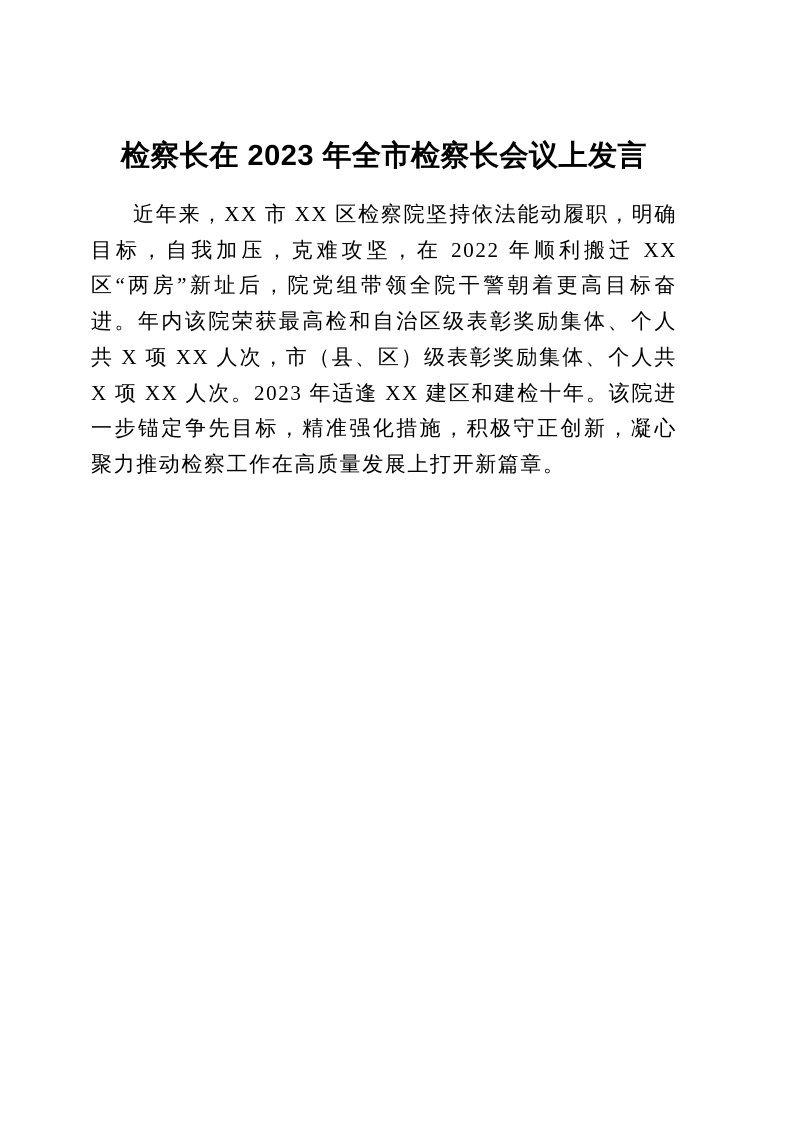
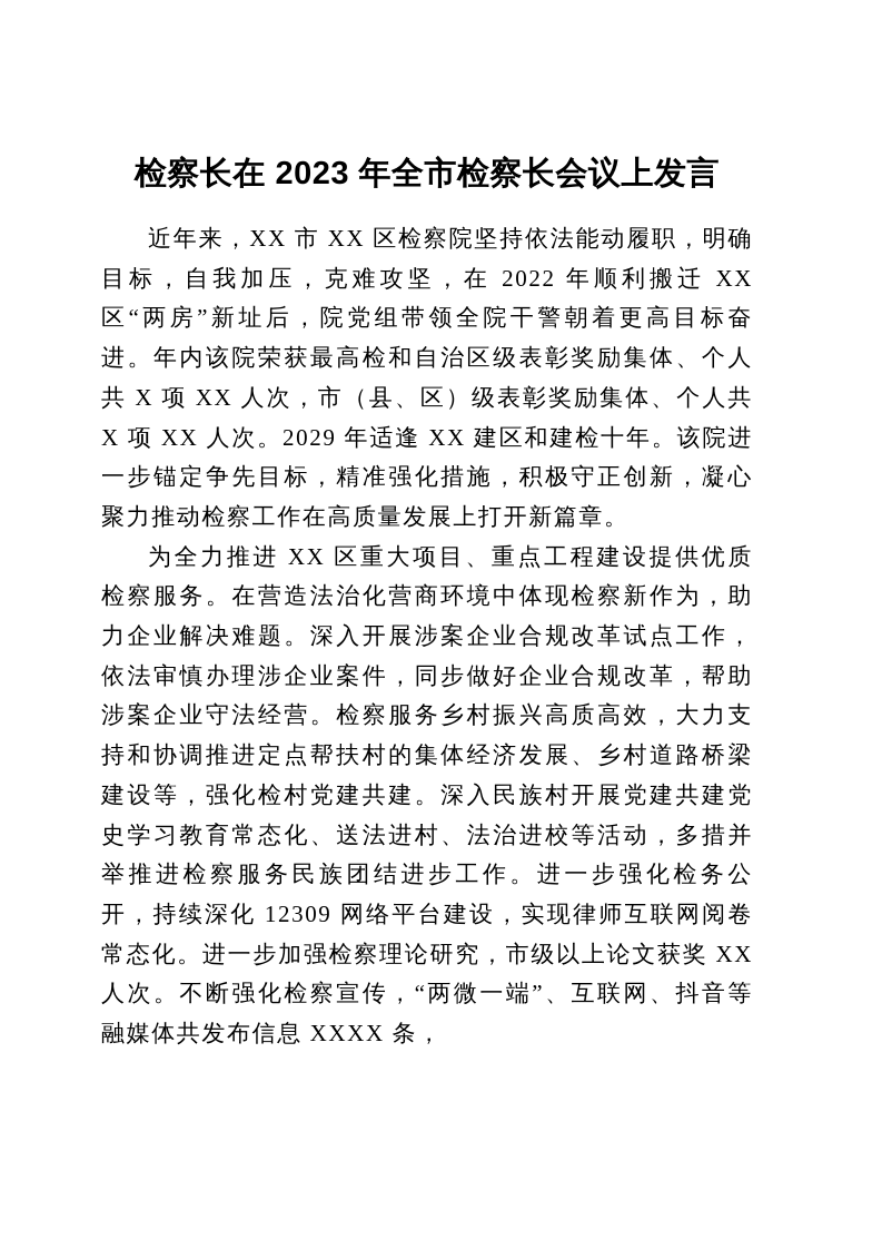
  检察长在 2023 年全市检察长会议上发言
- 近年来，XX 市 XX 区检察院坚持依法能动履职，明确目标，自我加压，克难攻坚，在 2022 年顺利搬迁 XX 区“两房”新址后，院党组带领全院干警朝着更高目标奋进。年内该院荣获最高检和自治区级表彰奖励集体、个人共 X 项 XX 人次，市（县、区）级表彰奖励集体、个人共 X 项 XX 人次。2023 年适逢 XX 建区和建检十年。该院进一步锚定争先目标，精准强化措施，积极守正创新，凝心聚力推动检察工作在高质量发展上打开新篇章。
+ 近年来，XX 市 XX 区检察院坚持依法能动履职，明确目标，自我加压，克难攻坚，在 2022 年顺利搬迁 XX 区“两房”新址后，院党组带领全院干警朝着更高目标奋进。年内该院荣获最高检和自治区级表彰奖励集体、个人共 X 项 XX 人次，市（县、区）级表彰奖励集体、个人共 X 项 XX 人次。2029 年适逢 XX 建区和建检十年。该院进一步锚定争先目标，精准强化措施，积极守正创新，凝心聚力推动检察工作在高质量发展上打开新篇章。
+ 为全力推进 XX 区重大项目、重点工程建设提供优质检察服务。在营造法治化营商环境中体现检察新作为，助力企业解决难题。深入开展涉案企业合规改革试点工作，依法审慎办理涉企业案件，同步做好企业合规改革，帮助涉案企业守法经营。检察服务乡村振兴高质高效，大力支持和协调推进定点帮扶村的集体经济发展、乡村道路桥梁建设等，强化检村党建共建。深入民族村开展党建共建党史学习教育常态化、送法进村、法治进校等活动，多措并举推进检察服务民族团结进步工作。进一步强化检务公开，持续深化 12309 网络平台建设，实现律师互联网阅卷常态化。进一步加强检察理论研究，市级以上论文获奖 XX 人次。不断强化检察宣传，“两微一端”、互联网、抖音等融媒体共发布信息 XXXX 条，
